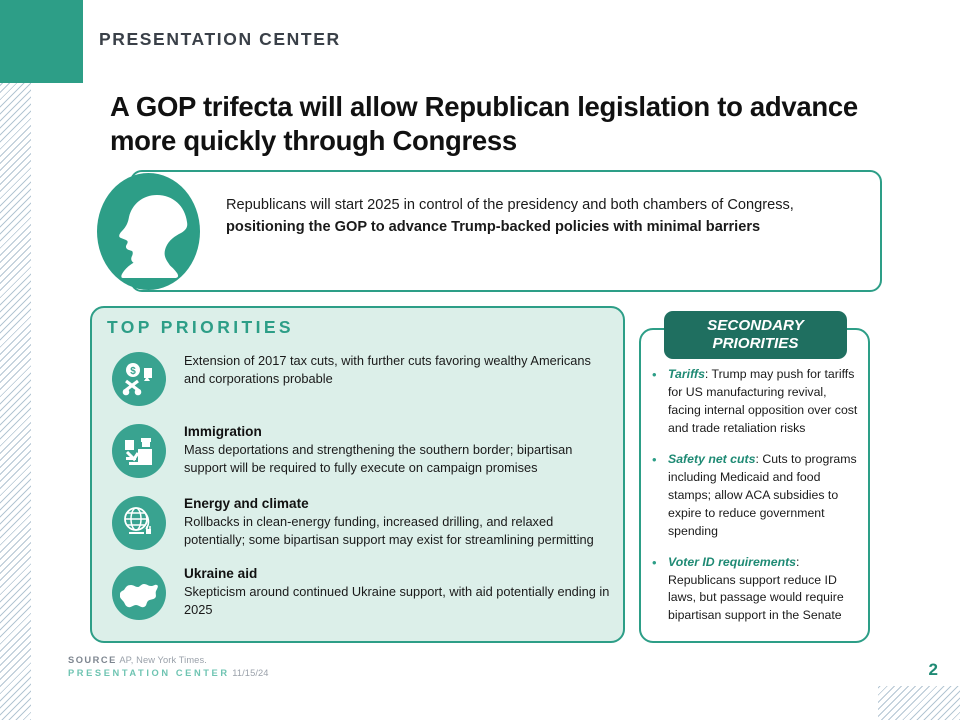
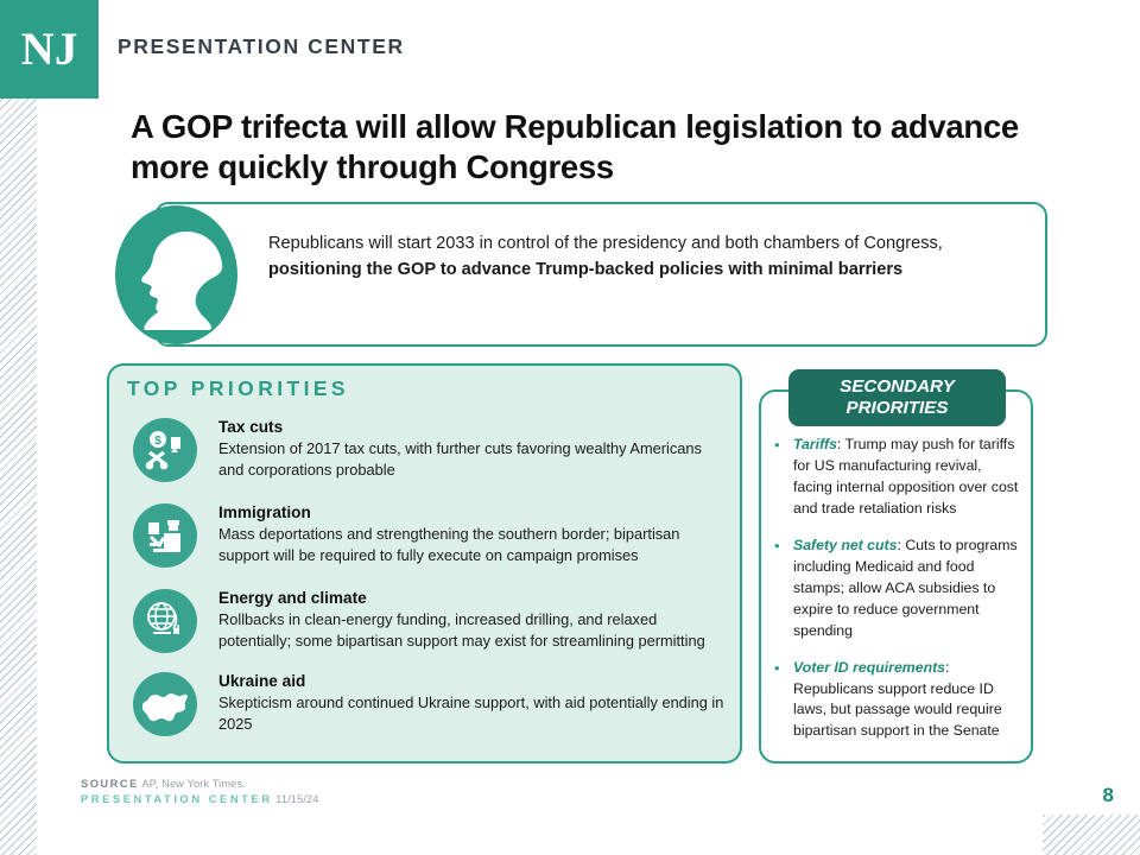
+ NJ
  PRESENTATION CENTER
  A GOP trifecta will allow Republican legislation to advance more quickly through Congress
- Republicans will start 2025 in control of the presidency and both chambers of Congress, positioning the GOP to advance Trump-backed policies with minimal barriers
+ Republicans will start 2033 in control of the presidency and both chambers of Congress, positioning the GOP to advance Trump-backed policies with minimal barriers
  TOP PRIORITIES
  $
+ Tax cuts
  Extension of 2017 tax cuts, with further cuts favoring wealthy Americans and corporations probable
  Immigration
  Mass deportations and strengthening the southern border; bipartisan support will be required to fully execute on campaign promises
  Energy and climate
  Rollbacks in clean-energy funding, increased drilling, and relaxed potentially; some bipartisan support may exist for streamlining permitting
  Ukraine aid
  Skepticism around continued Ukraine support, with aid potentially ending in 2025
  SECONDARY
  PRIORITIES
  •
  Tariffs: Trump may push for tariffs for US manufacturing revival, facing internal opposition over cost and trade retaliation risks
  •
  Safety net cuts: Cuts to programs including Medicaid and food stamps; allow ACA subsidies to expire to reduce government spending
  •
  Voter ID requirements: Republicans support reduce ID laws, but passage would require bipartisan support in the Senate
  SOURCE AP, New York Times.
  PRESENTATION CENTER 11/15/24
- 2
+ 8
